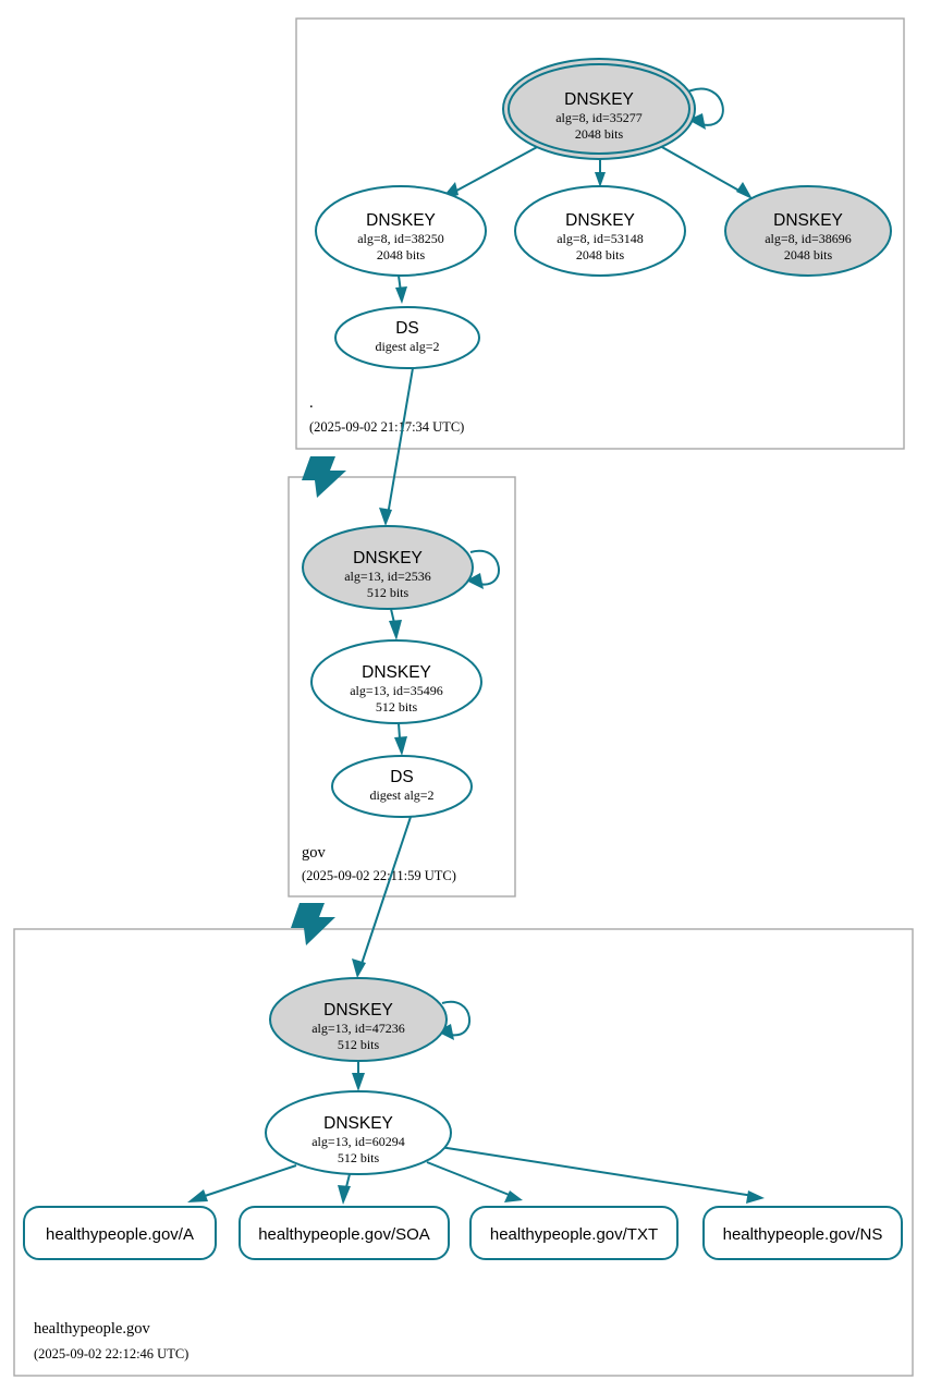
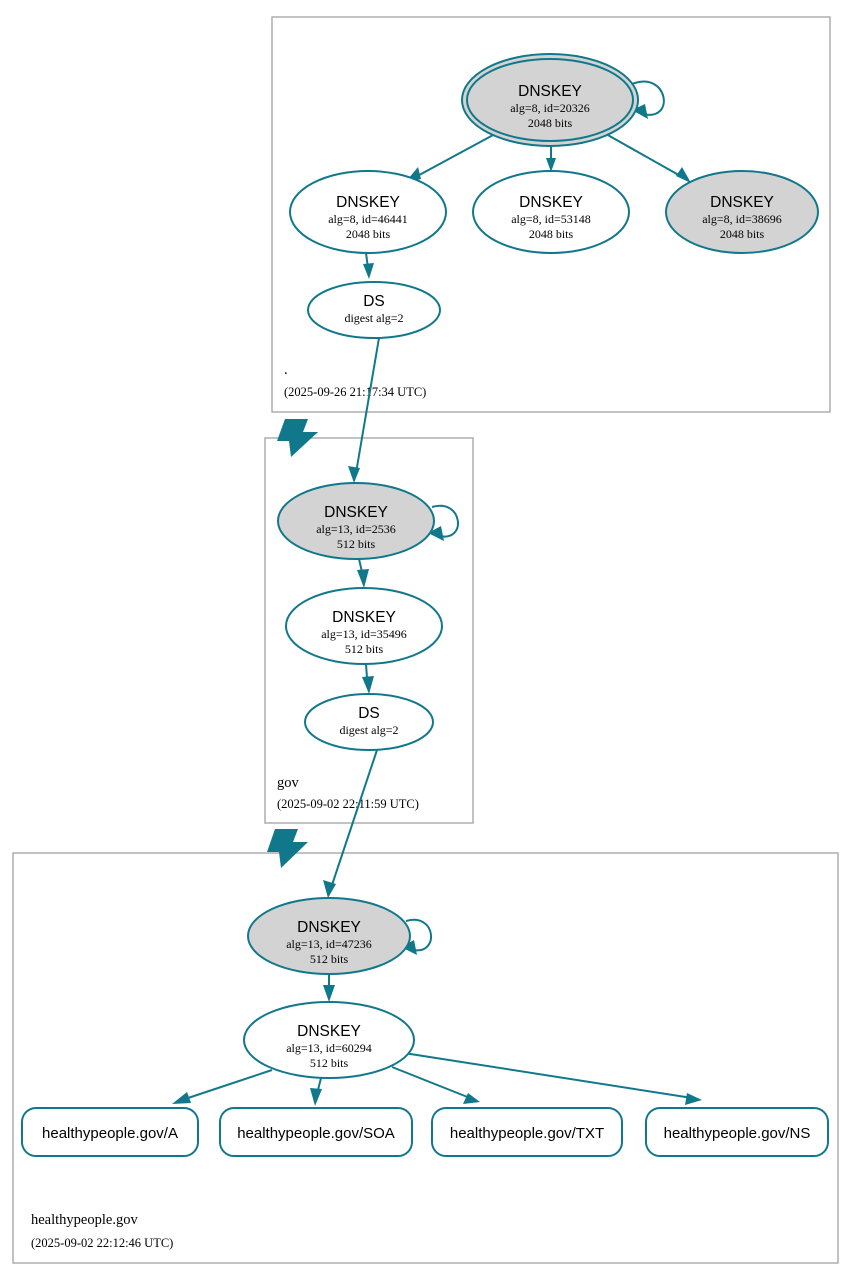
  .
- (2025-09-02 21:17:34 UTC)
+ (2025-09-26 21:17:34 UTC)
  gov
  (2025-09-02 22:11:59 UTC)
  healthypeople.gov
  (2025-09-02 22:12:46 UTC)
  DNSKEY
- alg=8, id=35277
+ alg=8, id=20326
  2048 bits
  DNSKEY
- alg=8, id=38250
+ alg=8, id=46441
  2048 bits
  DNSKEY
  alg=8, id=53148
  2048 bits
  DNSKEY
  alg=8, id=38696
  2048 bits
  DS
  digest alg=2
  DNSKEY
  alg=13, id=2536
  512 bits
  DNSKEY
  alg=13, id=35496
  512 bits
  DS
  digest alg=2
  DNSKEY
  alg=13, id=47236
  512 bits
  DNSKEY
  alg=13, id=60294
  512 bits
  healthypeople.gov/A
  healthypeople.gov/SOA
  healthypeople.gov/TXT
  healthypeople.gov/NS
